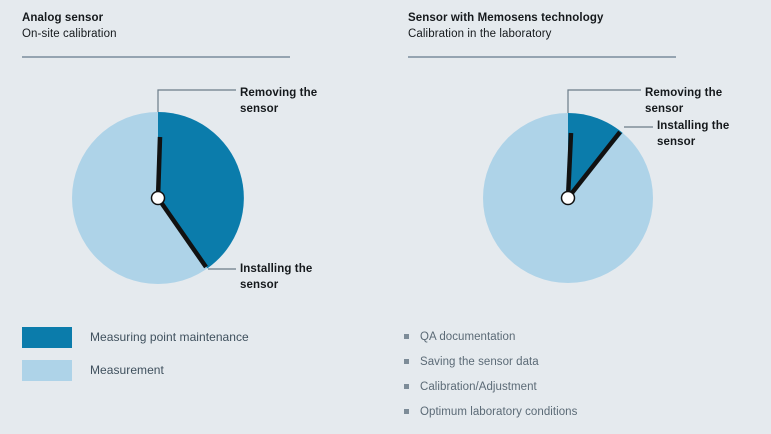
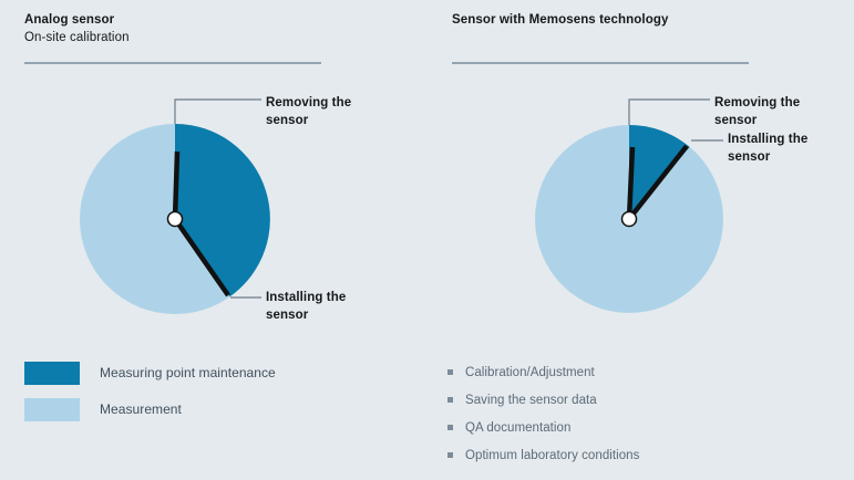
  Analog sensor
  On-site calibration
  Removing the
  sensor
  Installing the
  sensor
  Measuring point maintenance
  Measurement
  Sensor with Memosens technology
- Calibration in the laboratory
  Removing the
  sensor
  Installing the
  sensor
- QA documentation
+ Calibration/Adjustment
  Saving the sensor data
- Calibration/Adjustment
+ QA documentation
  Optimum laboratory conditions
